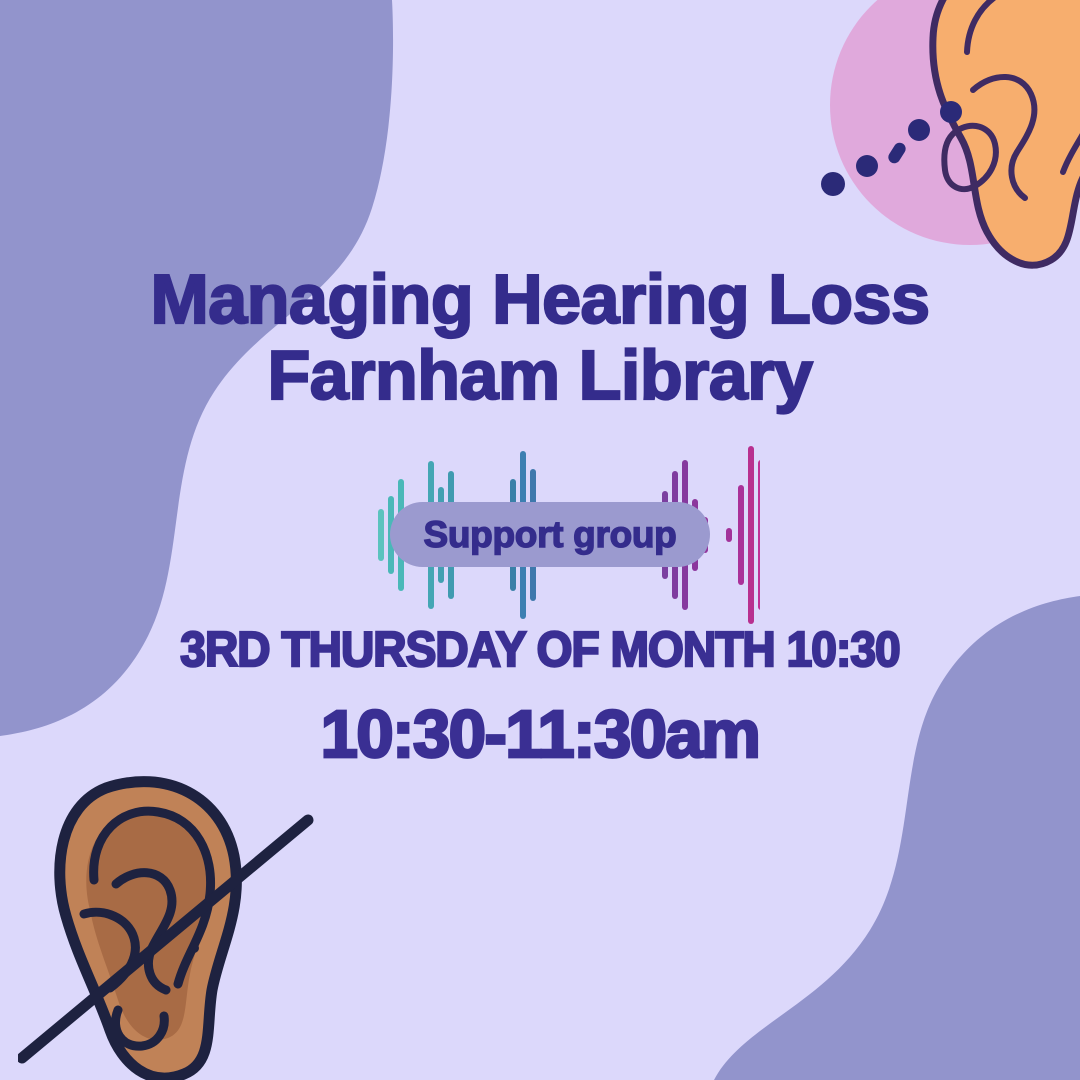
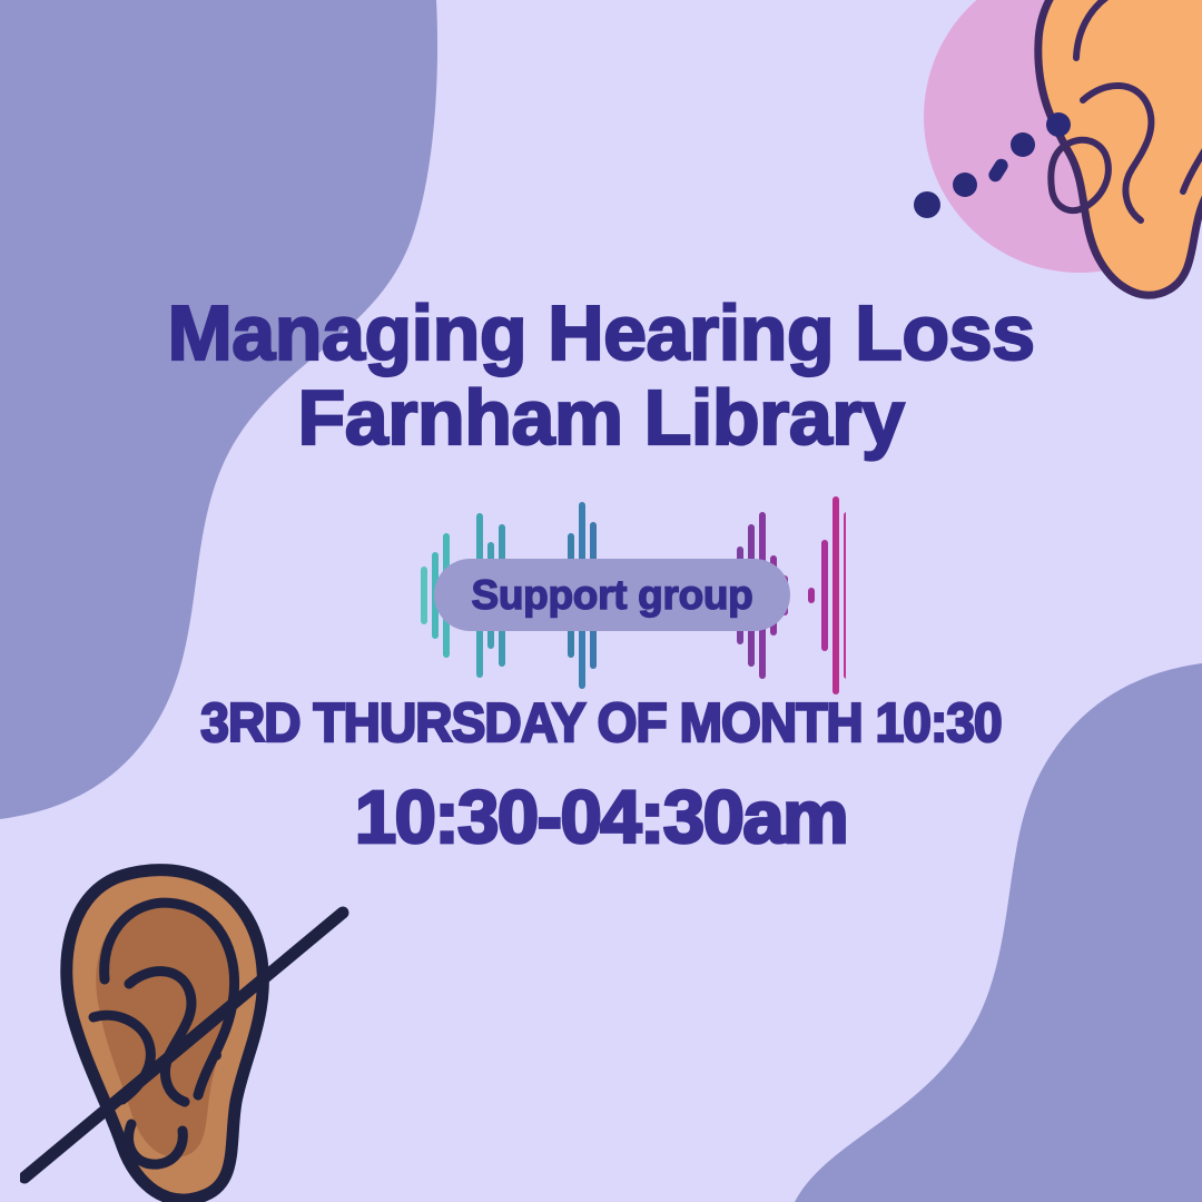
  Managing Hearing Loss
  Farnham Library
  Support group
  3RD THURSDAY OF MONTH 10:30
- 10:30-11:30am
+ 10:30-04:30am
